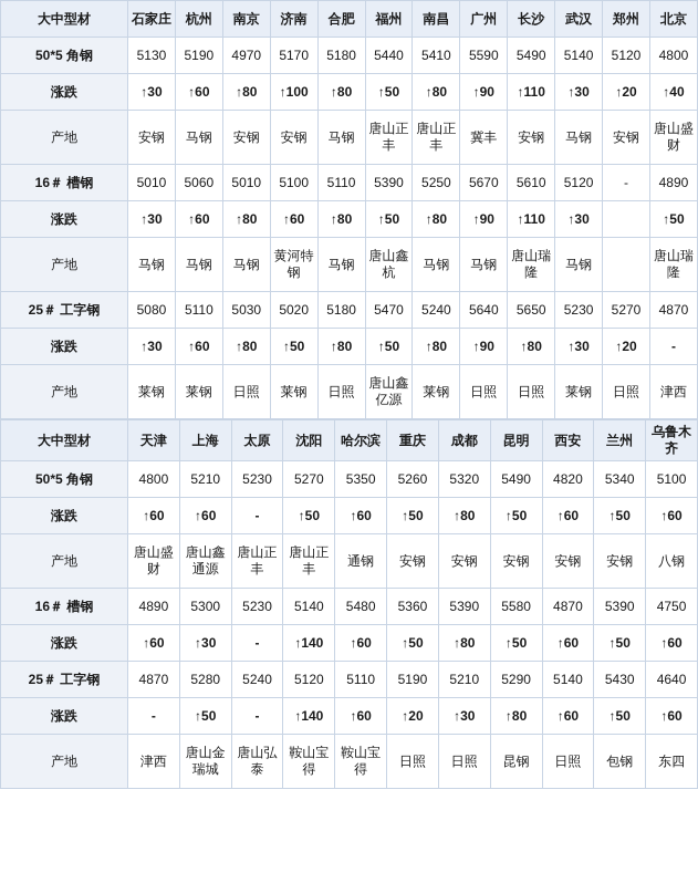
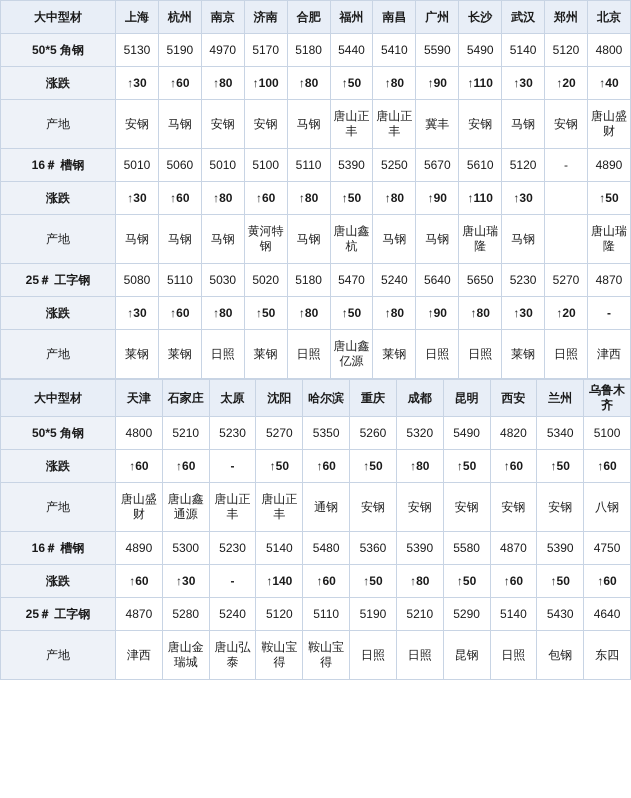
- 大中型材	石家庄	杭州	南京	济南	合肥	福州	南昌	广州	长沙	武汉	郑州	北京
+ 大中型材	上海	杭州	南京	济南	合肥	福州	南昌	广州	长沙	武汉	郑州	北京
  50*5 角钢	5130	5190	4970	5170	5180	5440	5410	5590	5490	5140	5120	4800
  涨跌	↑30	↑60	↑80	↑100	↑80	↑50	↑80	↑90	↑110	↑30	↑20	↑40
  产地	安钢	马钢	安钢	安钢	马钢	唐山正丰	唐山正丰	冀丰	安钢	马钢	安钢	唐山盛财
  16＃ 槽钢	5010	5060	5010	5100	5110	5390	5250	5670	5610	5120	-	4890
  涨跌	↑30	↑60	↑80	↑60	↑80	↑50	↑80	↑90	↑110	↑30		↑50
  产地	马钢	马钢	马钢	黄河特钢	马钢	唐山鑫杭	马钢	马钢	唐山瑞隆	马钢		唐山瑞隆
  25＃ 工字钢	5080	5110	5030	5020	5180	5470	5240	5640	5650	5230	5270	4870
  涨跌	↑30	↑60	↑80	↑50	↑80	↑50	↑80	↑90	↑80	↑30	↑20	-
  产地	莱钢	莱钢	日照	莱钢	日照	唐山鑫亿源	莱钢	日照	日照	莱钢	日照	津西
- 大中型材	天津	上海	太原	沈阳	哈尔滨	重庆	成都	昆明	西安	兰州	乌鲁木齐
+ 大中型材	天津	石家庄	太原	沈阳	哈尔滨	重庆	成都	昆明	西安	兰州	乌鲁木齐
  50*5 角钢	4800	5210	5230	5270	5350	5260	5320	5490	4820	5340	5100
  涨跌	↑60	↑60	-	↑50	↑60	↑50	↑80	↑50	↑60	↑50	↑60
  产地	唐山盛财	唐山鑫通源	唐山正丰	唐山正丰	通钢	安钢	安钢	安钢	安钢	安钢	八钢
  16＃ 槽钢	4890	5300	5230	5140	5480	5360	5390	5580	4870	5390	4750
  涨跌	↑60	↑30	-	↑140	↑60	↑50	↑80	↑50	↑60	↑50	↑60
  25＃ 工字钢	4870	5280	5240	5120	5110	5190	5210	5290	5140	5430	4640
- 涨跌	-	↑50	-	↑140	↑60	↑20	↑30	↑80	↑60	↑50	↑60
  产地	津西	唐山金瑞城	唐山弘泰	鞍山宝得	鞍山宝得	日照	日照	昆钢	日照	包钢	东四
